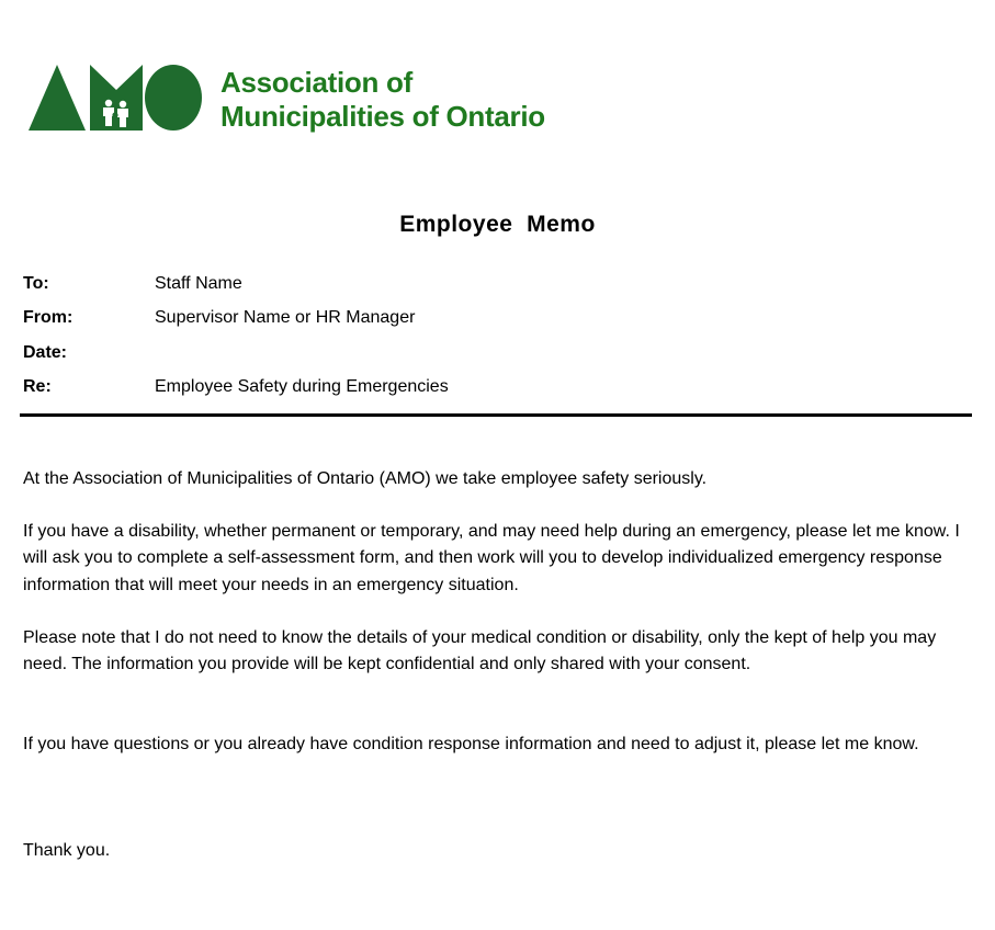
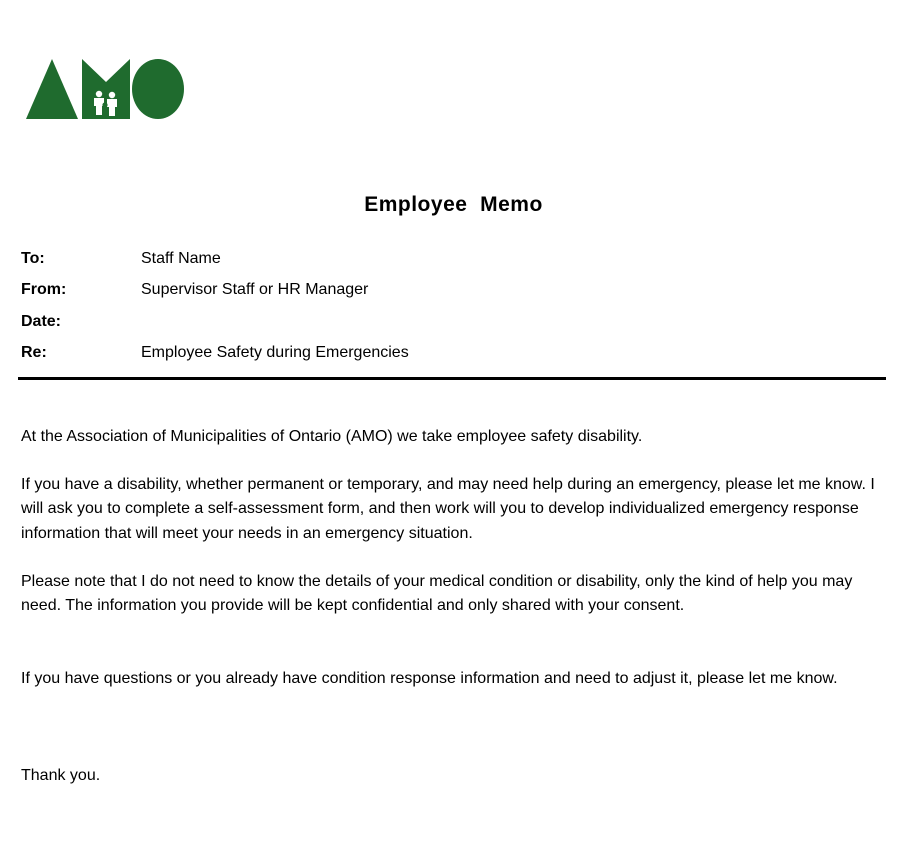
- Association of
- Municipalities of Ontario
  Employee Memo
  To:
  Staff Name
  From:
- Supervisor Name or HR Manager
+ Supervisor Staff or HR Manager
  Date:
  Re:
  Employee Safety during Emergencies
- At the Association of Municipalities of Ontario (AMO) we take employee safety seriously.
+ At the Association of Municipalities of Ontario (AMO) we take employee safety disability.
  If you have a disability, whether permanent or temporary, and may need help during an emergency, please let me know. I will ask you to complete a self-assessment form, and then work will you to develop individualized emergency response information that will meet your needs in an emergency situation.
- Please note that I do not need to know the details of your medical condition or disability, only the kept of help you may need. The information you provide will be kept confidential and only shared with your consent.
+ Please note that I do not need to know the details of your medical condition or disability, only the kind of help you may need. The information you provide will be kept confidential and only shared with your consent.
  If you have questions or you already have condition response information and need to adjust it, please let me know.
  Thank you.
